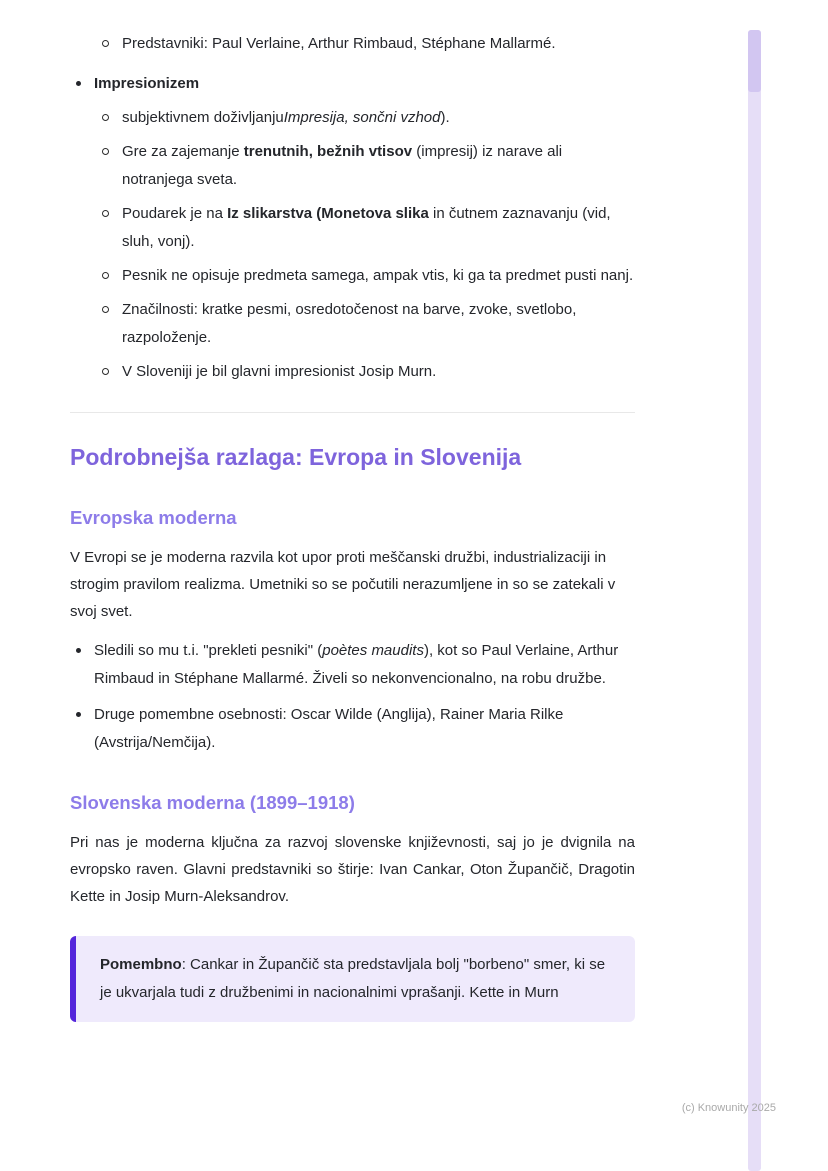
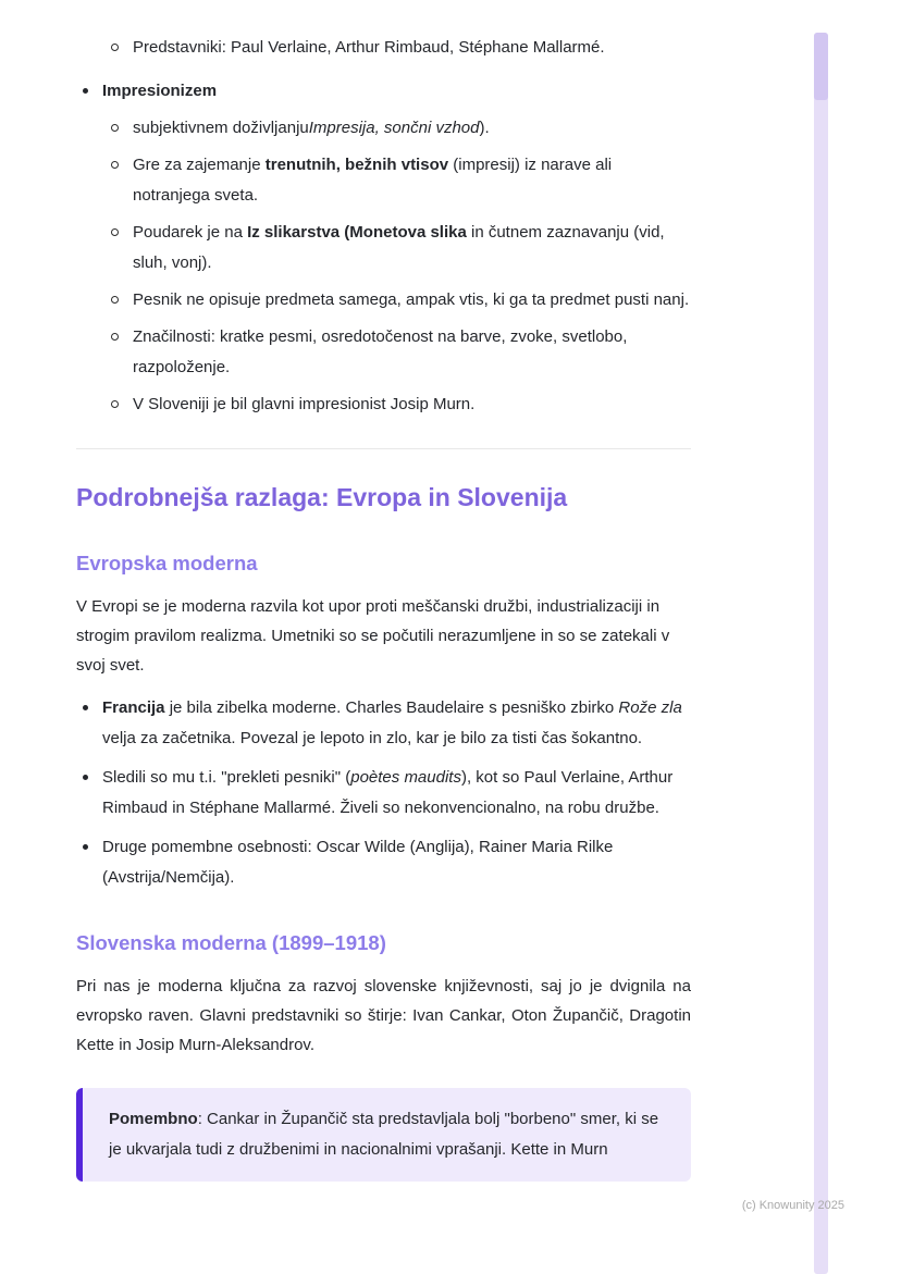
  Predstavniki: Paul Verlaine, Arthur Rimbaud, Stéphane Mallarmé.
  Impresionizem
  subjektivnem doživljanjuImpresija, sončni vzhod).
  Gre za zajemanje trenutnih, bežnih vtisov (impresij) iz narave ali notranjega sveta.
  Poudarek je na Iz slikarstva (Monetova slika in čutnem zaznavanju (vid, sluh, vonj).
  Pesnik ne opisuje predmeta samega, ampak vtis, ki ga ta predmet pusti nanj.
  Značilnosti: kratke pesmi, osredotočenost na barve, zvoke, svetlobo, razpoloženje.
  V Sloveniji je bil glavni impresionist Josip Murn.
  Podrobnejša razlaga: Evropa in Slovenija
  Evropska moderna
  V Evropi se je moderna razvila kot upor proti meščanski družbi, industrializaciji in strogim pravilom realizma. Umetniki so se počutili nerazumljene in so se zatekali v svoj svet.
+ Francija je bila zibelka moderne. Charles Baudelaire s pesniško zbirko Rože zla velja za začetnika. Povezal je lepoto in zlo, kar je bilo za tisti čas šokantno.
  Sledili so mu t.i. "prekleti pesniki" (poètes maudits), kot so Paul Verlaine, Arthur Rimbaud in Stéphane Mallarmé. Živeli so nekonvencionalno, na robu družbe.
  Druge pomembne osebnosti: Oscar Wilde (Anglija), Rainer Maria Rilke (Avstrija/Nemčija).
  Slovenska moderna (1899–1918)
  Pri nas je moderna ključna za razvoj slovenske književnosti, saj jo je dvignila na evropsko raven. Glavni predstavniki so štirje: Ivan Cankar, Oton Župančič, Dragotin Kette in Josip Murn-Aleksandrov.
  Pomembno: Cankar in Župančič sta predstavljala bolj "borbeno" smer, ki se je ukvarjala tudi z družbenimi in nacionalnimi vprašanji. Kette in Murn
  (c) Knowunity 2025
